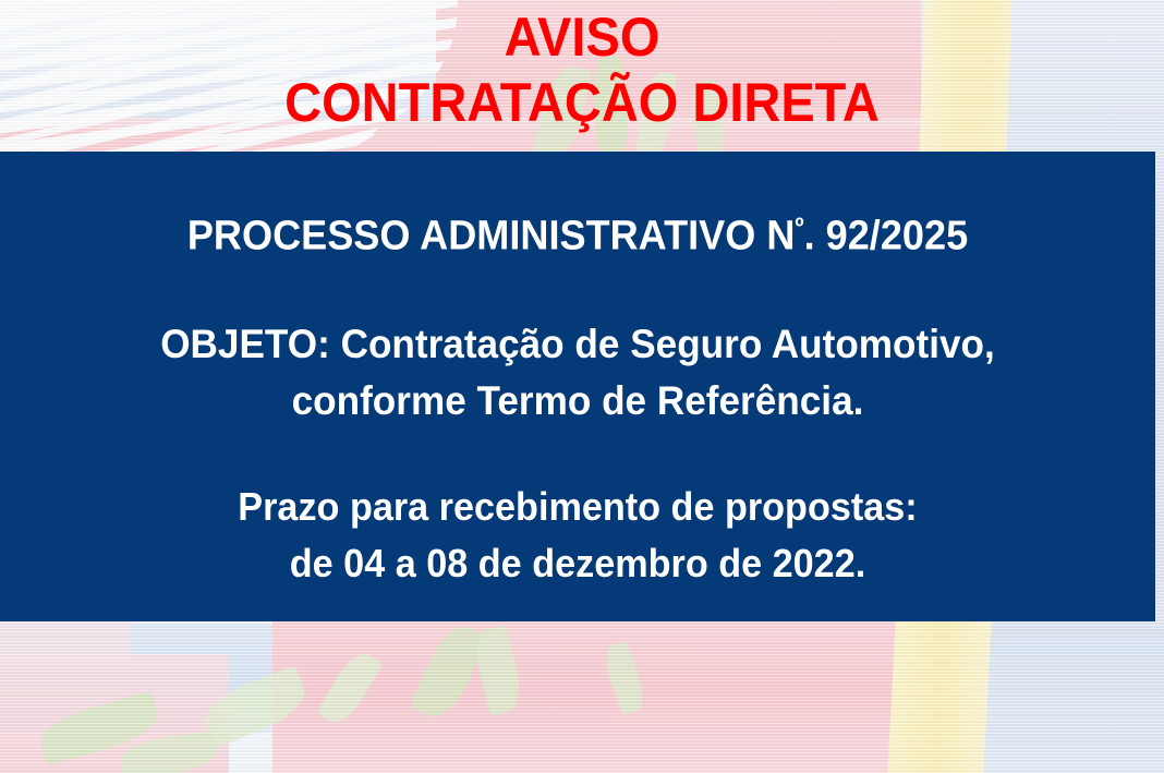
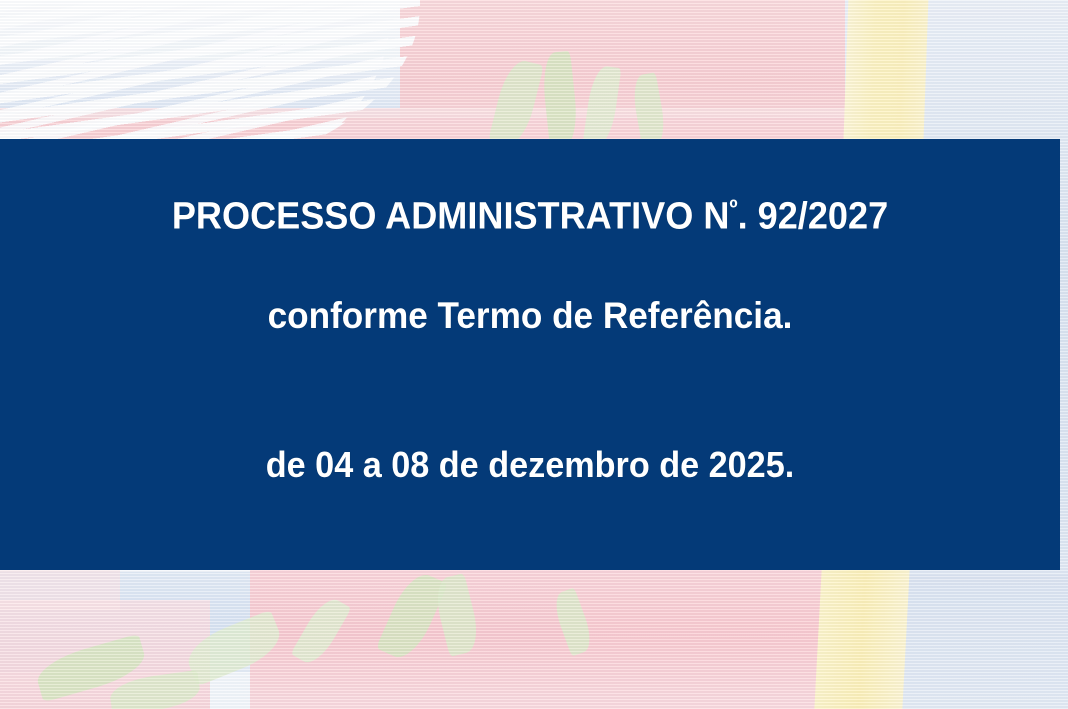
- AVISO
- CONTRATAÇÃO DIRETA
- PROCESSO ADMINISTRATIVO Nº. 92/2025
+ PROCESSO ADMINISTRATIVO Nº. 92/2027
- OBJETO: Contratação de Seguro Automotivo,
  conforme Termo de Referência.
- Prazo para recebimento de propostas:
- de 04 a 08 de dezembro de 2022.
+ de 04 a 08 de dezembro de 2025.
